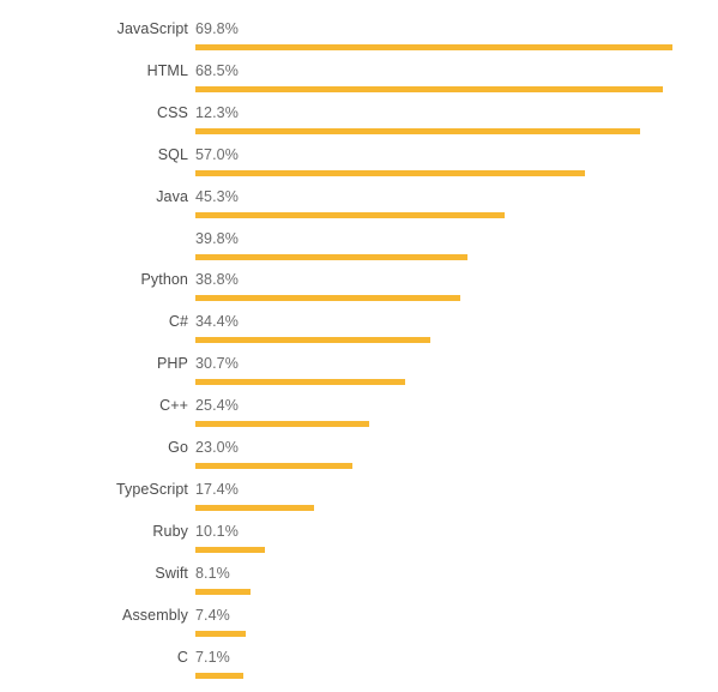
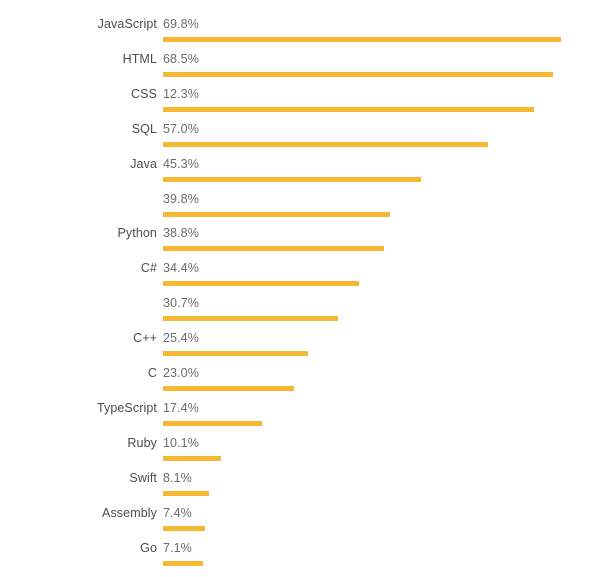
  JavaScript
  69.8%
  HTML
  68.5%
  CSS
  12.3%
  SQL
  57.0%
  Java
  45.3%
  39.8%
  Python
  38.8%
  C#
  34.4%
- PHP
  30.7%
  C++
  25.4%
- Go
+ C
  23.0%
  TypeScript
  17.4%
  Ruby
  10.1%
  Swift
  8.1%
  Assembly
  7.4%
- C
+ Go
  7.1%
